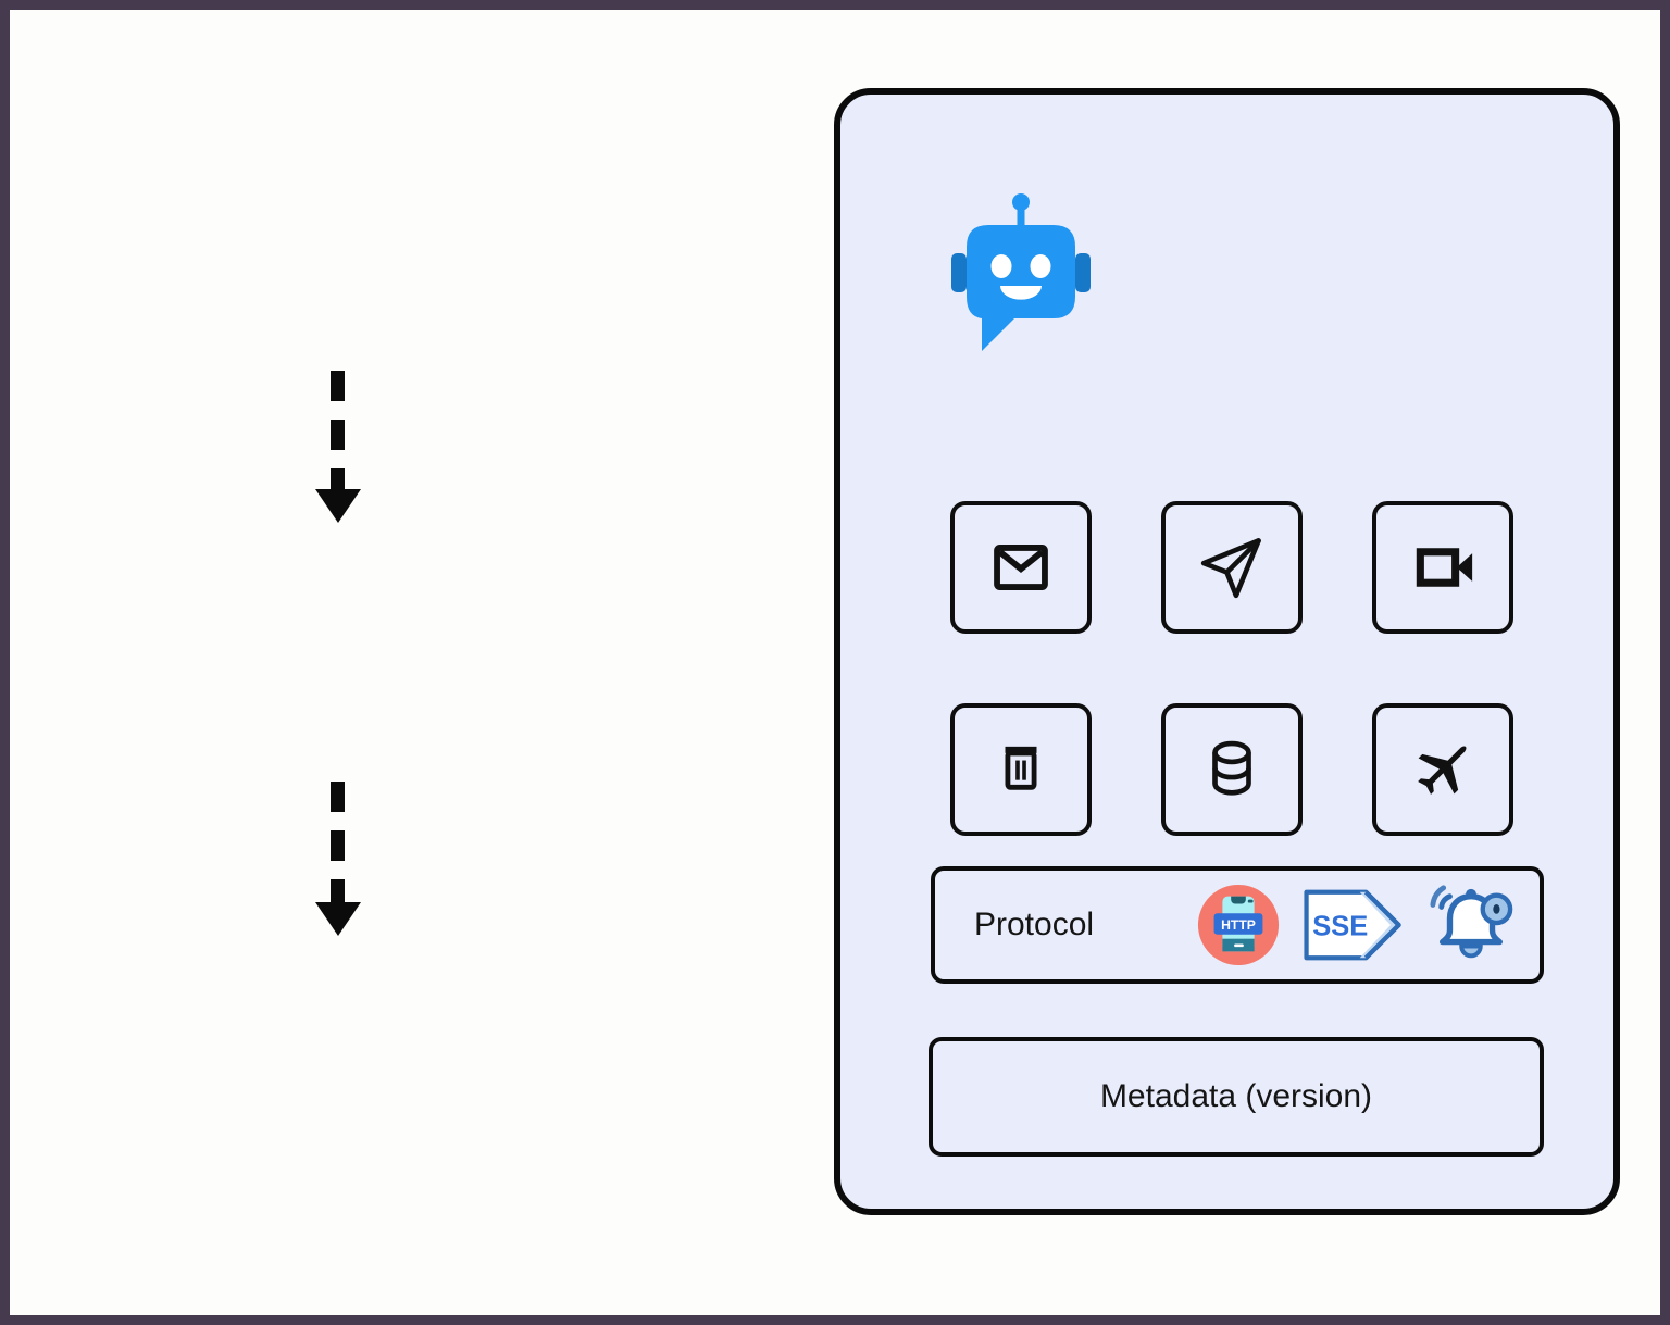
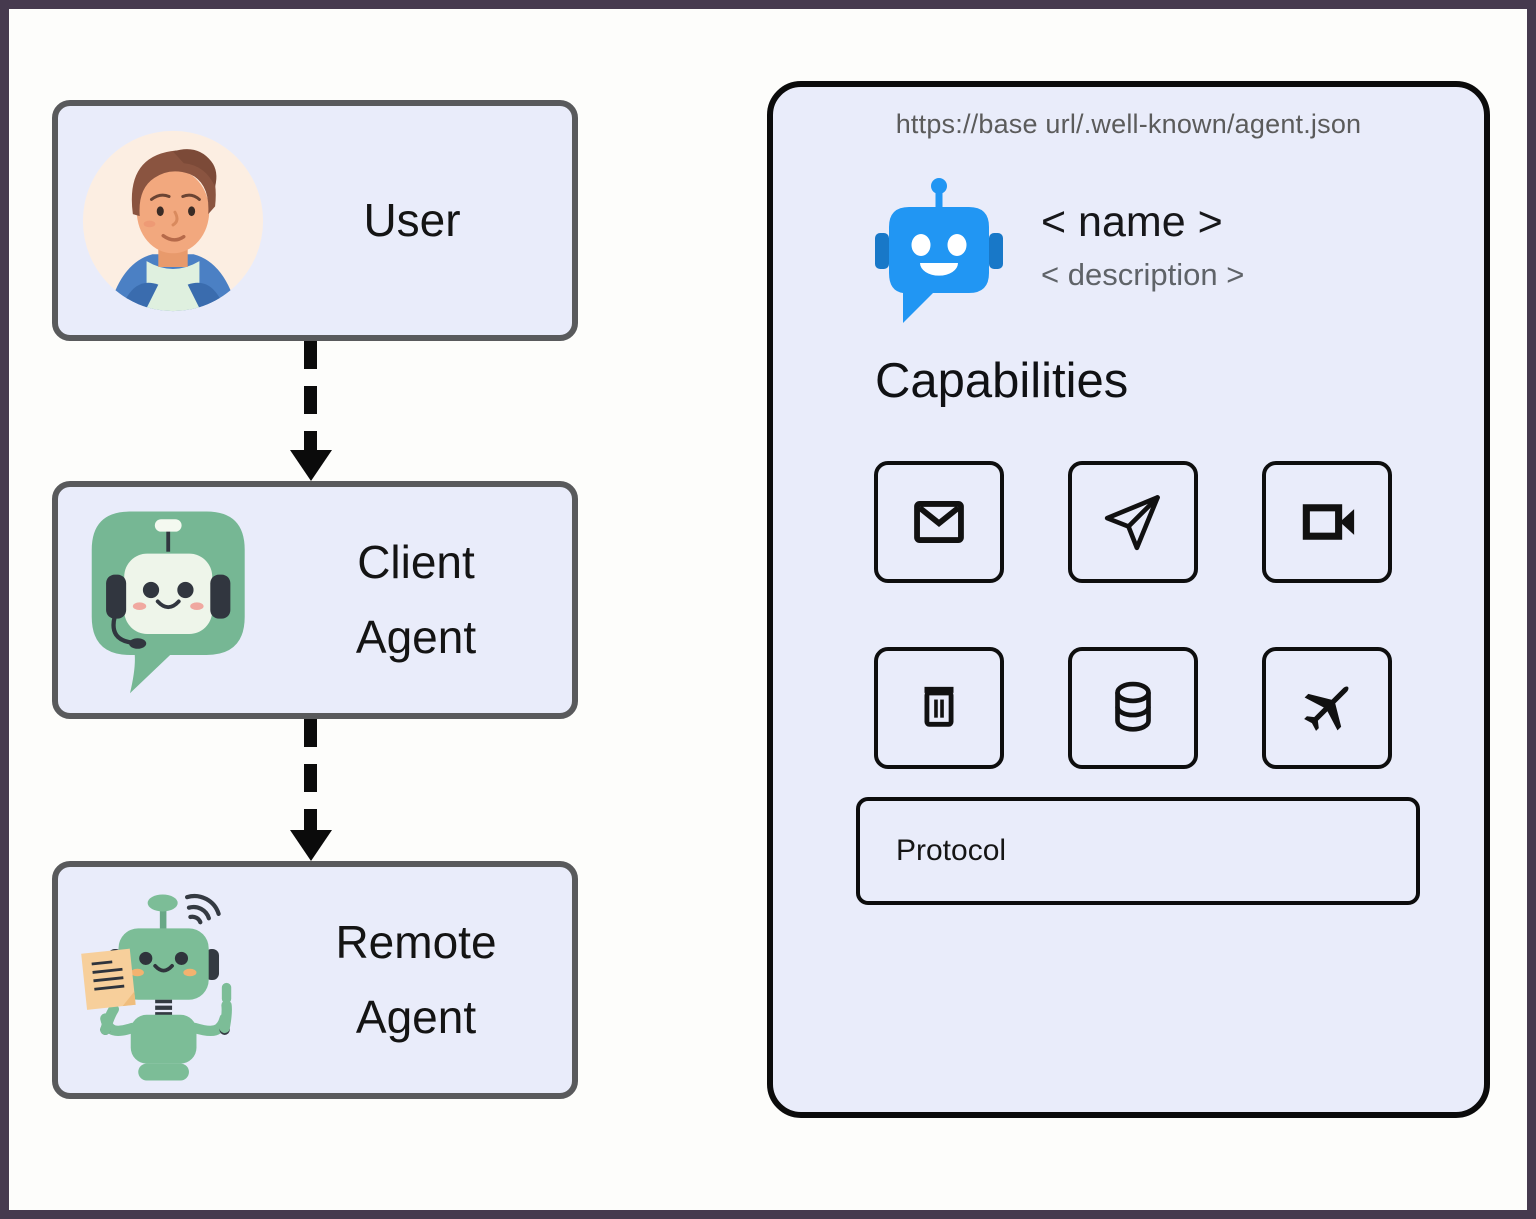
+ User
+ Client Agent
+ Remote Agent
+ https://base url/.well-known/agent.json
+ < name >
+ < description >
+ Capabilities
  Protocol
- HTTP
- SSE
- Metadata (version)
